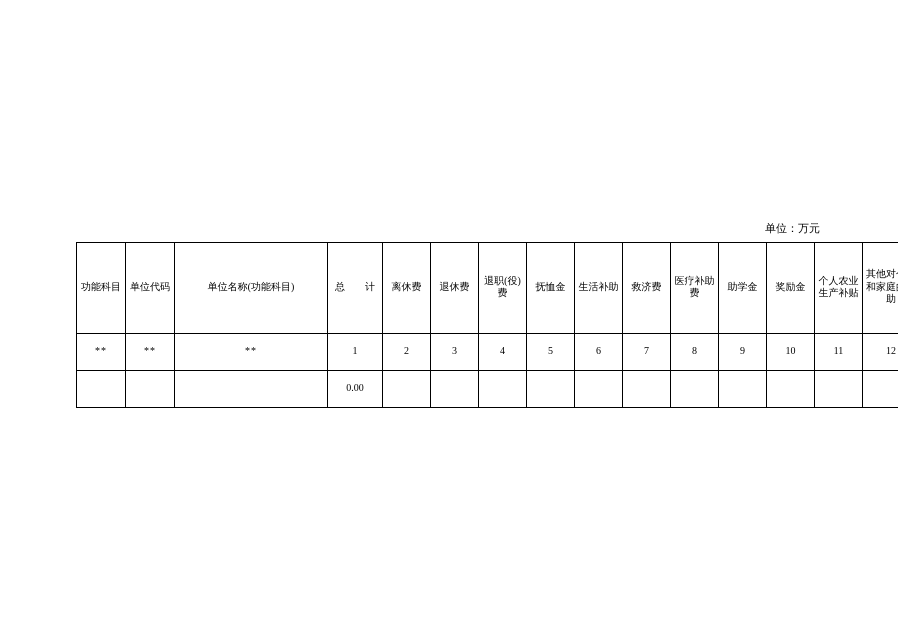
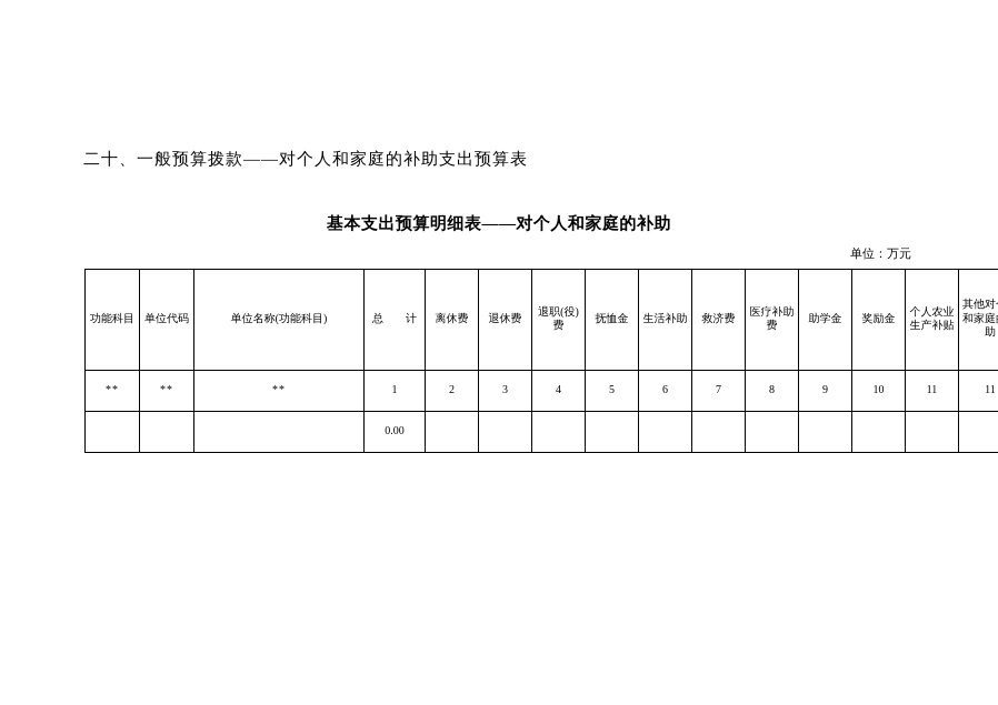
+ 二十、一般预算拨款——对个人和家庭的补助支出预算表
+ 基本支出预算明细表——对个人和家庭的补助
  单位：万元
  功能科目	单位代码	单位名称(功能科目)	总 计	离休费	退休费	退职(役)费	抚恤金	生活补助	救济费	医疗补助费	助学金	奖励金	个人农业生产补贴	其他对和家庭助
- **	**	**	1	2	3	4	5	6	7	8	9	10	11	12
+ **	**	**	1	2	3	4	5	6	7	8	9	10	11	11
  			0.00
